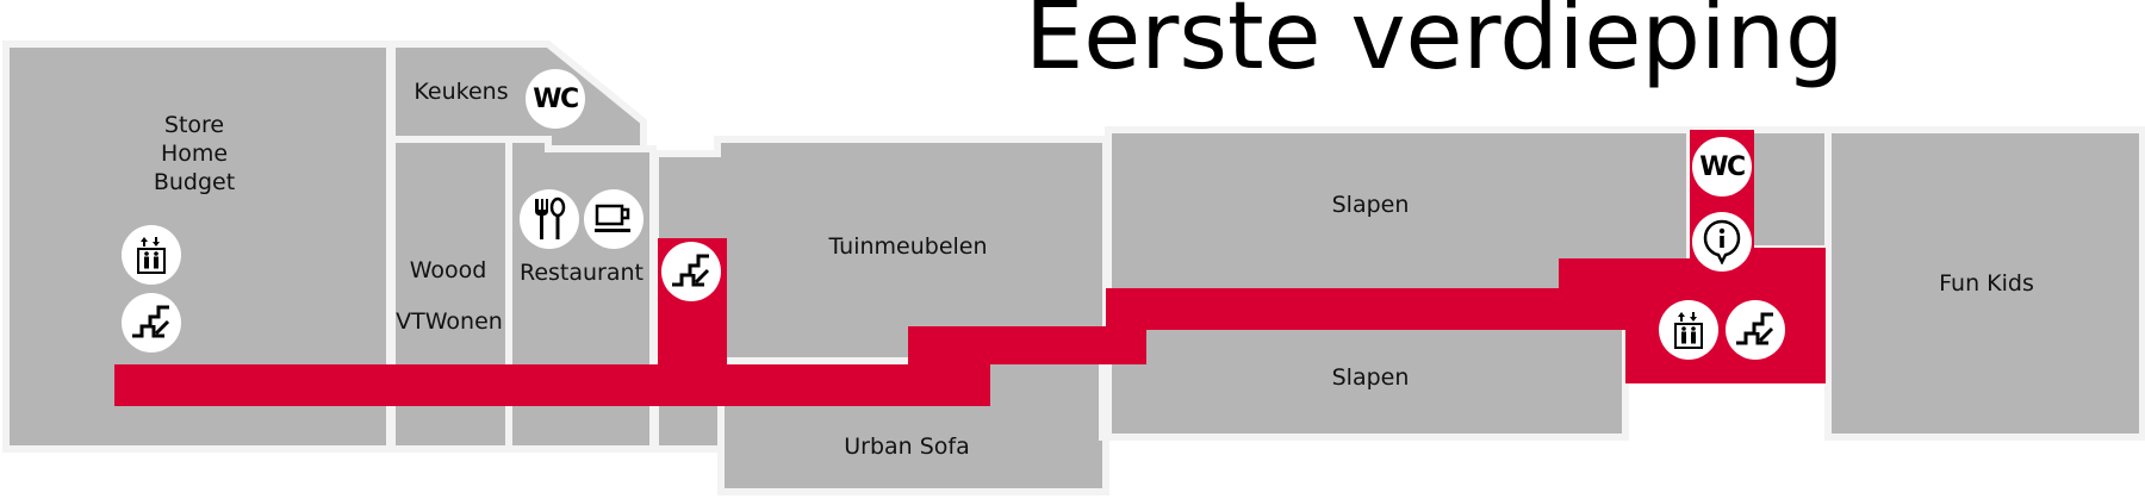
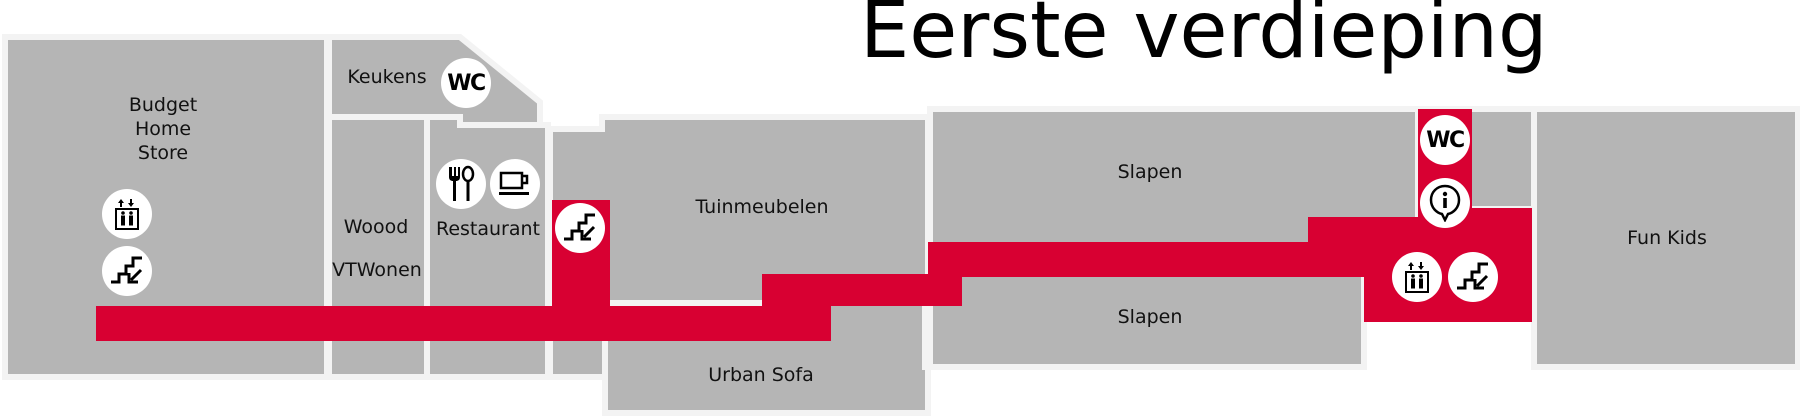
  Eerste verdieping
- Store
+ Budget
  Home
- Budget
+ Store
  Keukens
  Woood
  VTWonen
  Restaurant
  Tuinmeubelen
  Urban Sofa
  Slapen
  Slapen
  Fun Kids
  WC
  WC
